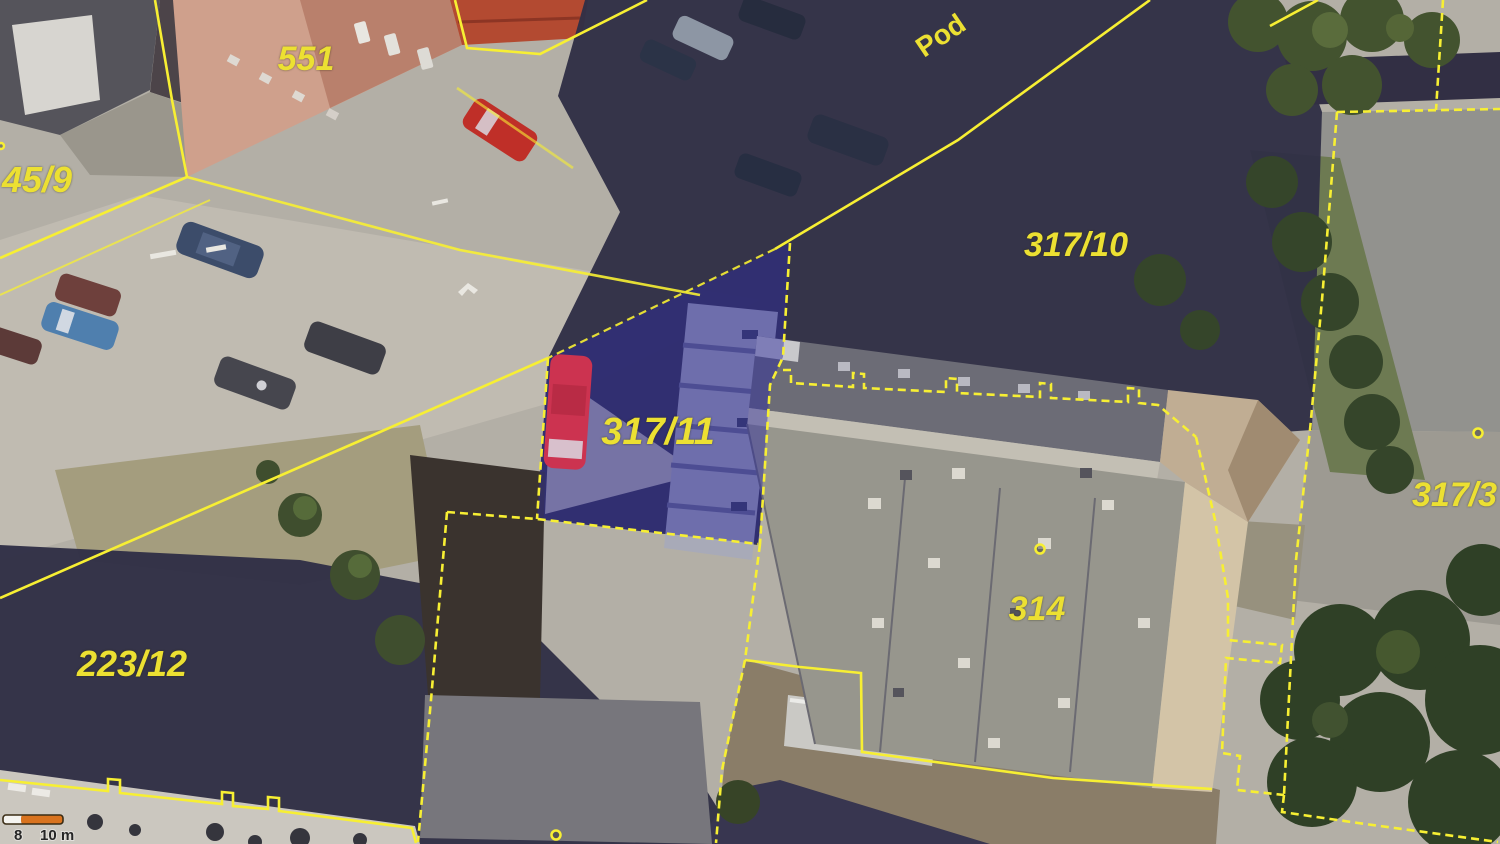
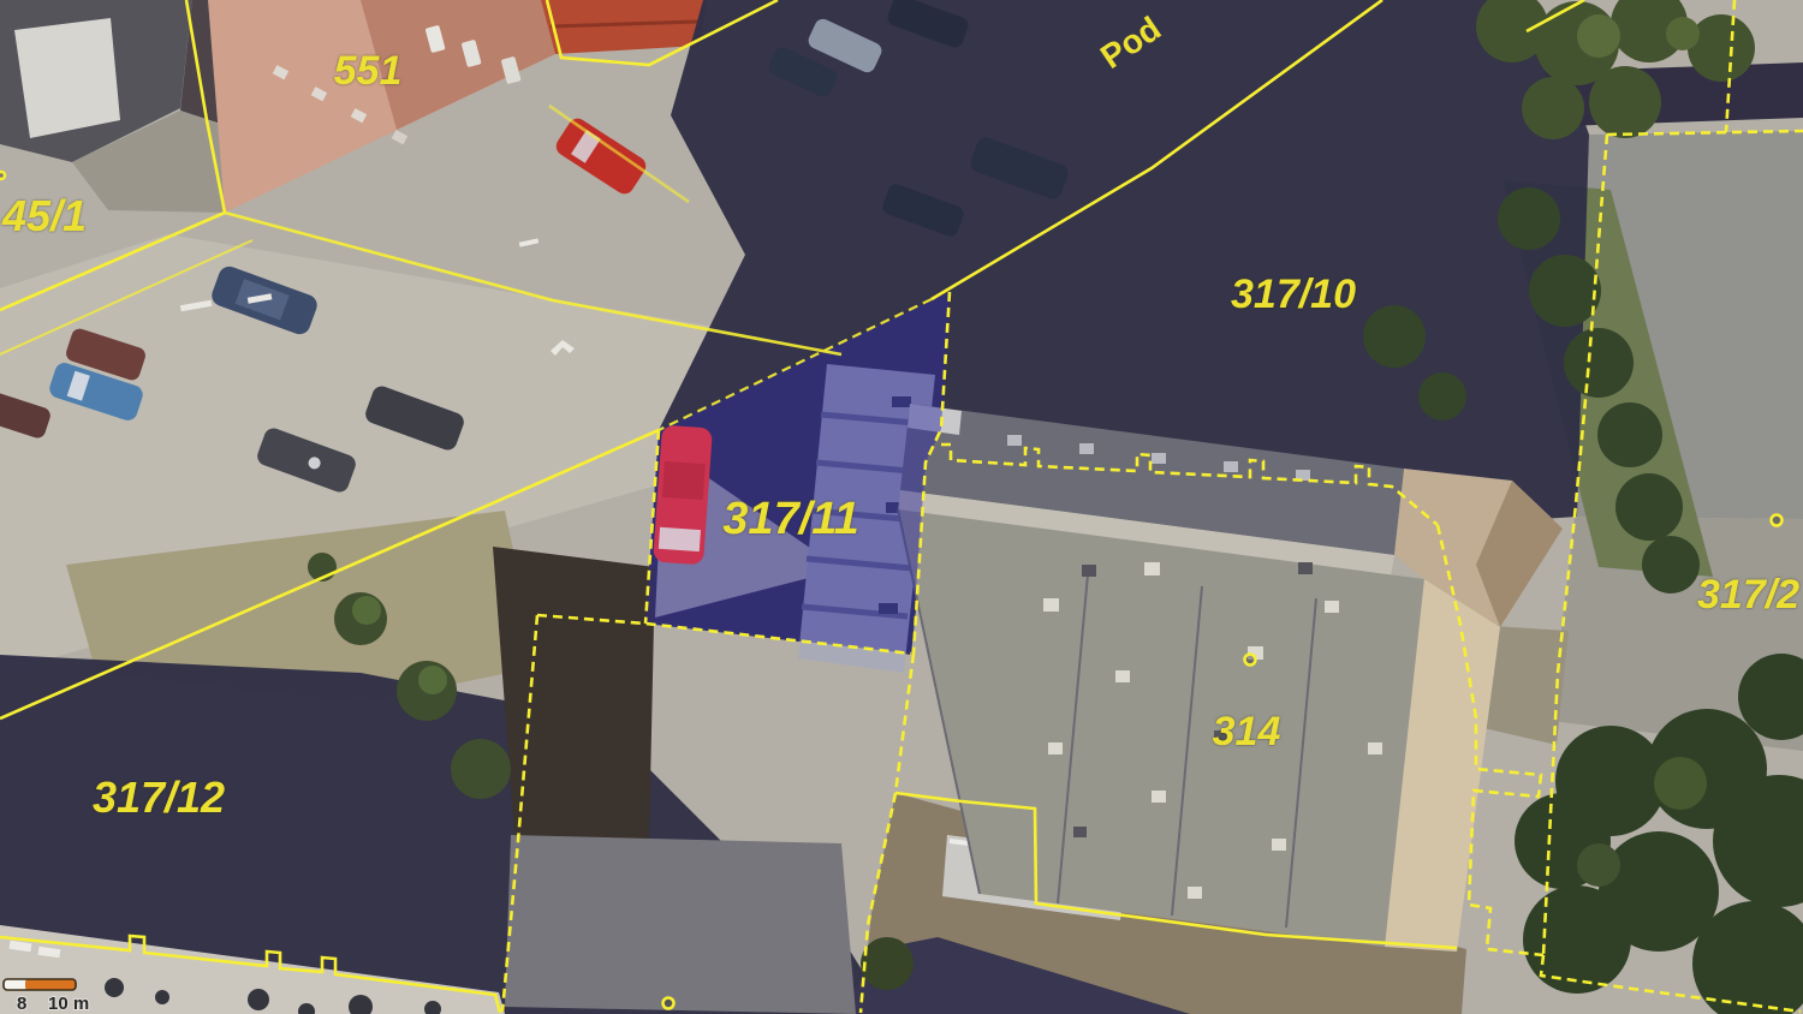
  551
- 45/9
+ 45/1
  317/10
  317/11
- 223/12
+ 317/12
  314
- 317/3
+ 317/2
  8
  10 m
